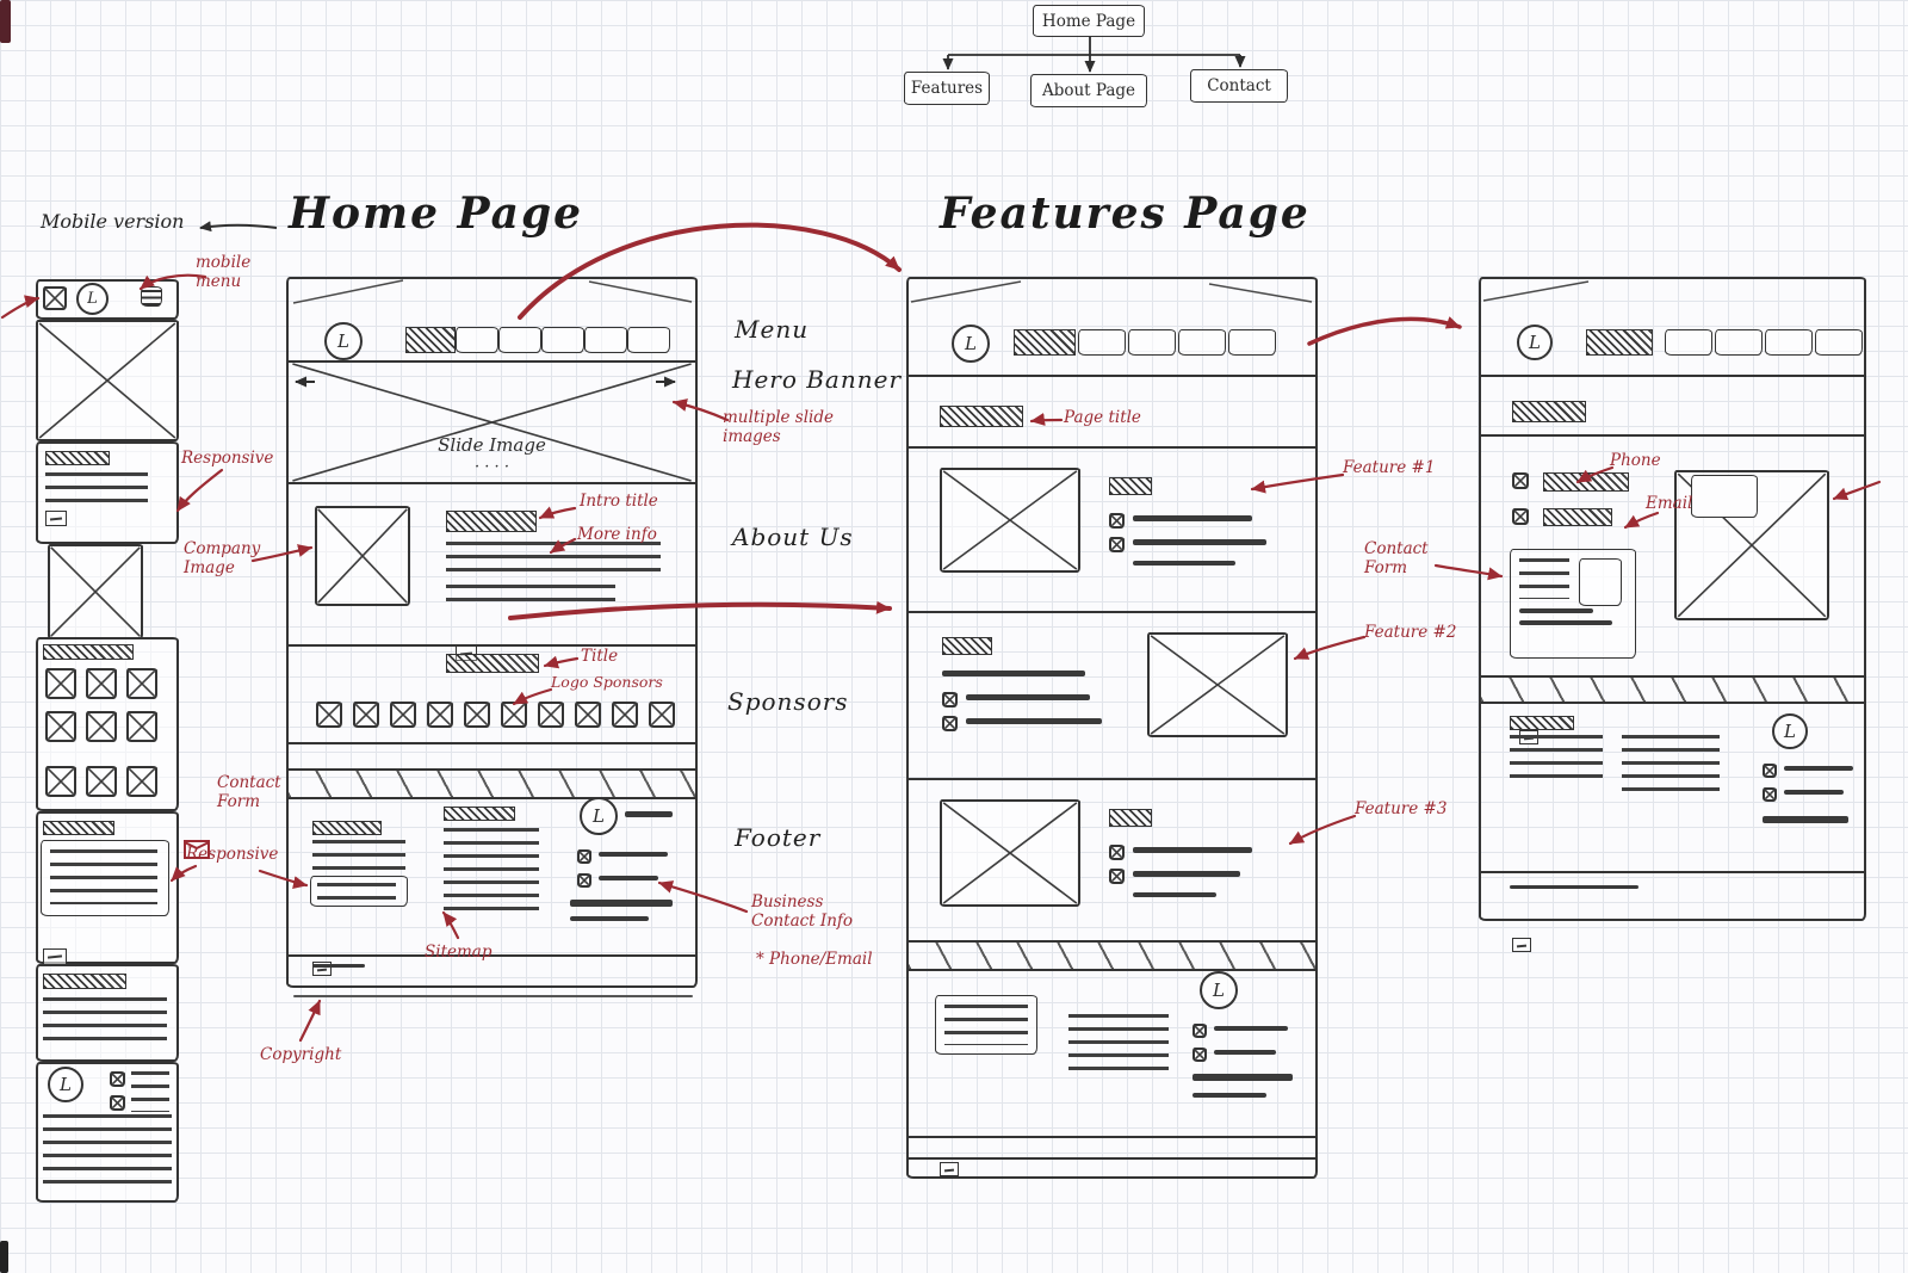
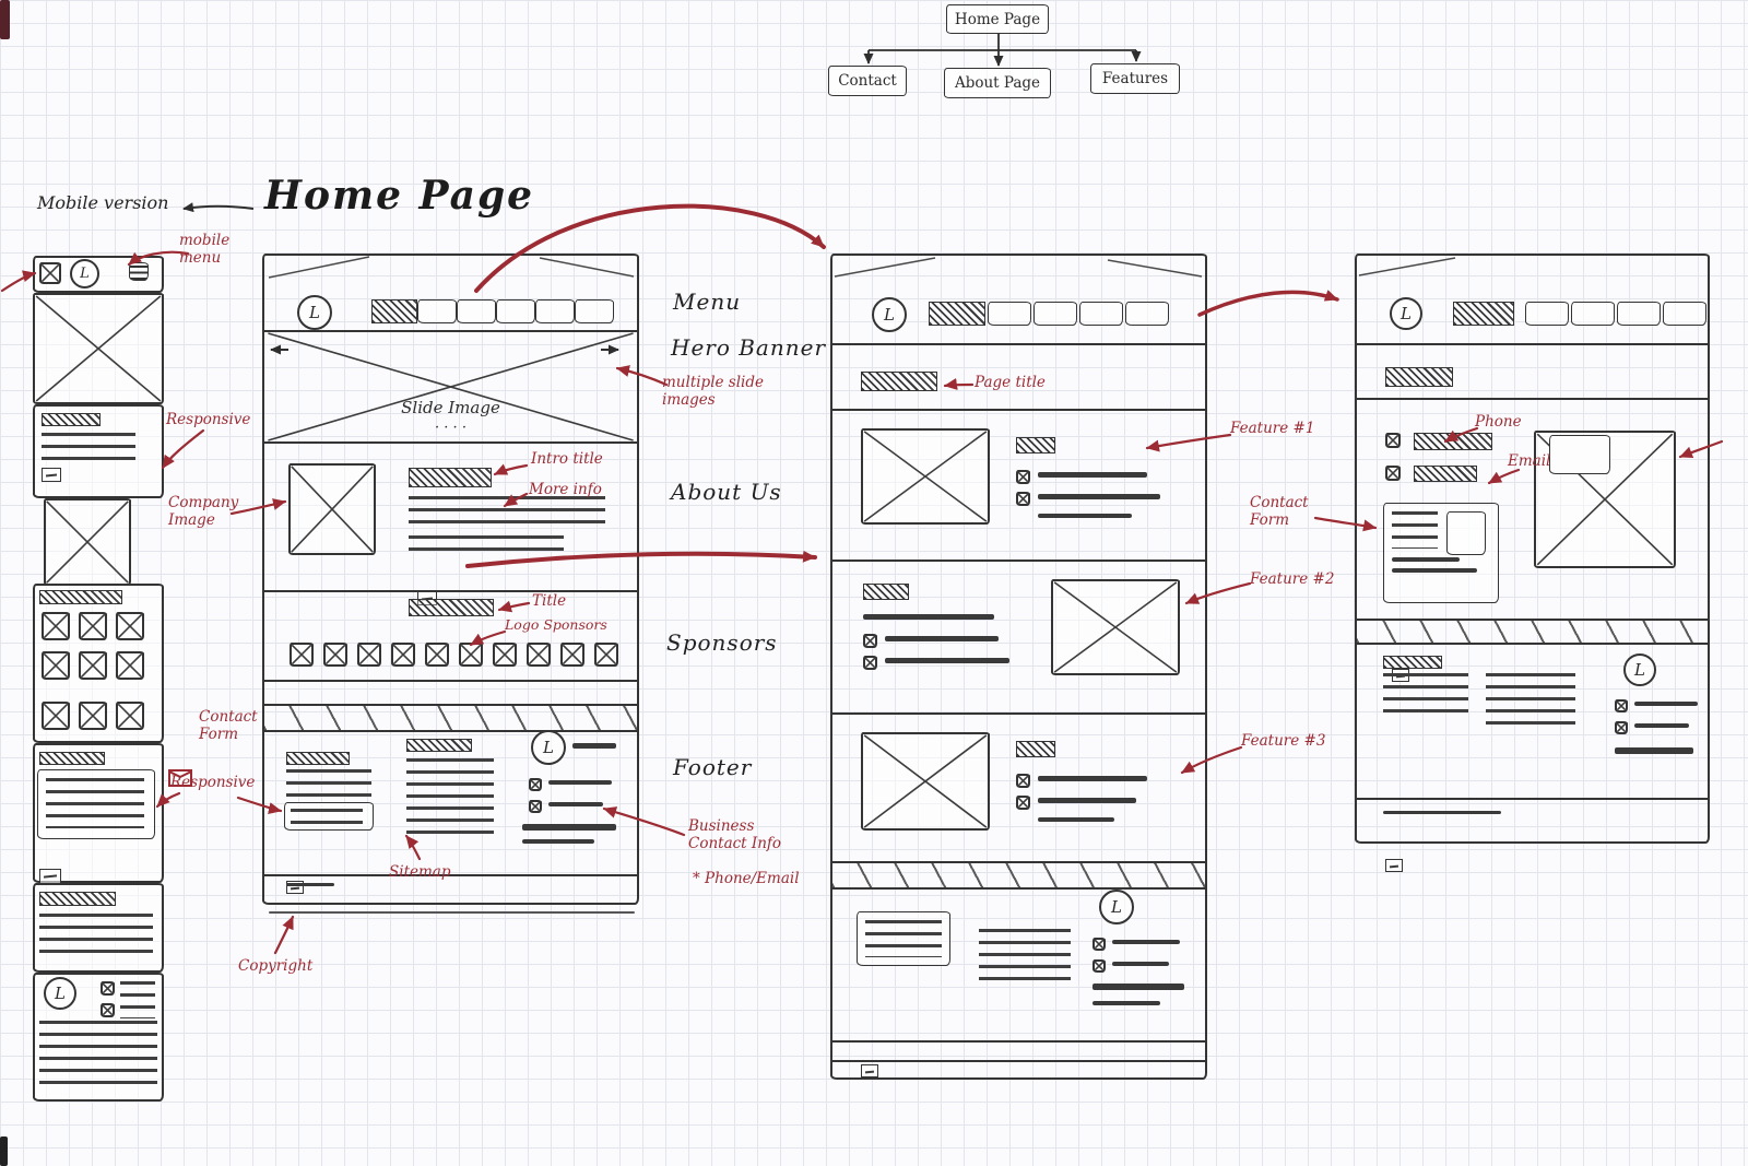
  Home Page
- Features
+ Contact
  About Page
- Contact
+ Features
  Mobile version
  mobile menu
  L
  L
  Home Page
  L
  Slide Image
  · · · ·
  L
  Menu
  Hero Banner
  About Us
  Sponsors
  Footer
  Responsive
  Company Image
  Intro title
  More info
  multiple slide images
  Title
  Logo Sponsors
  Contact Form
  Responsive
  Sitemap
  Copyright
  Business Contact Info
  * Phone/Email
- Features Page
  L
  L
  Page title
  Feature #1
  Feature #2
  Feature #3
  Contact Form
  L
  L
  Phone
  Email
